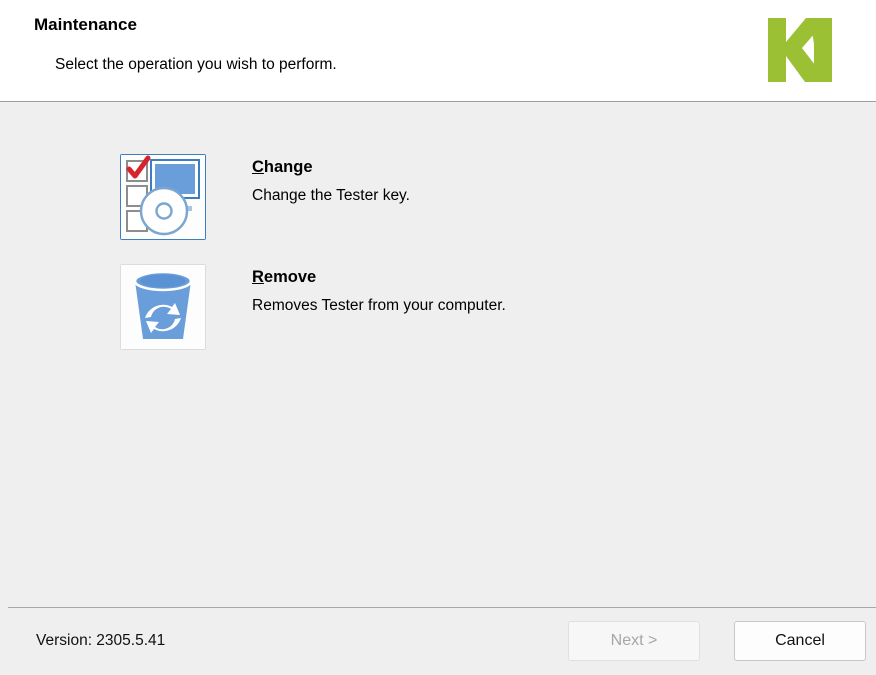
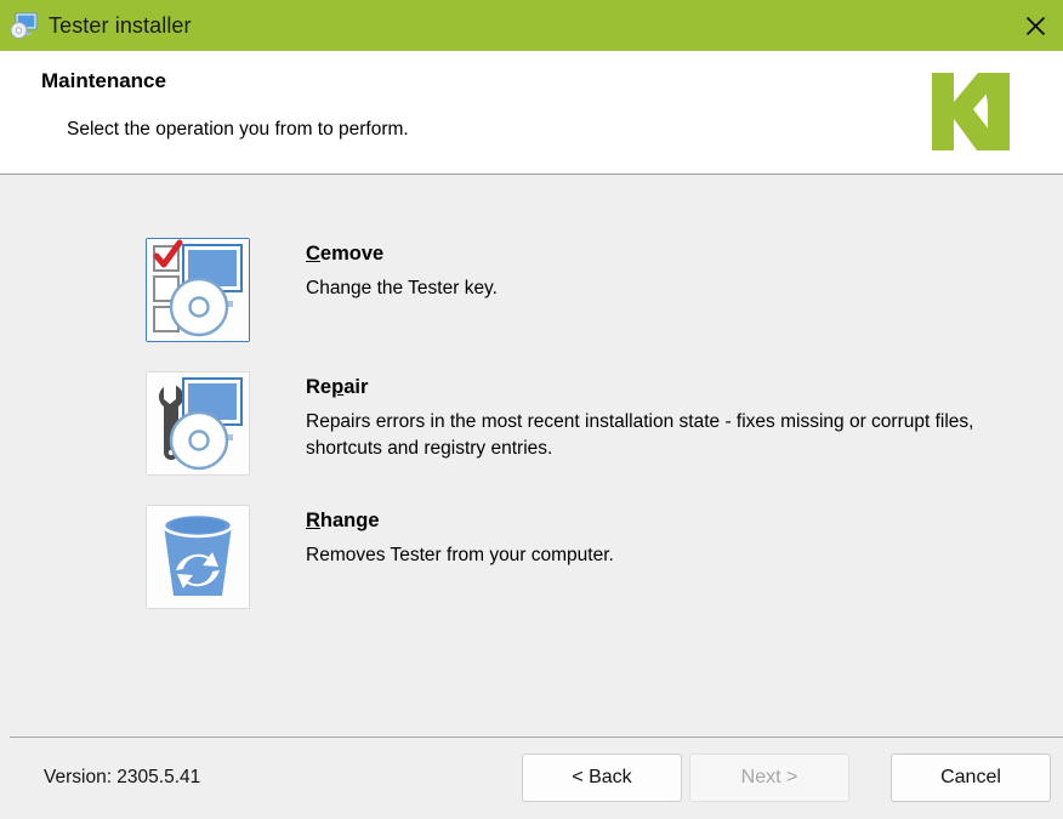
+ Tester installer
  Maintenance
- Select the operation you wish to perform.
+ Select the operation you from to perform.
- Change
+ Cemove
  Change the Tester key.
+ Repair
+ Repairs errors in the most recent installation state - fixes missing or corrupt files, shortcuts and registry entries.
- Remove
+ Rhange
  Removes Tester from your computer.
  Version: 2305.5.41
+ < Back
  Next >
  Cancel
